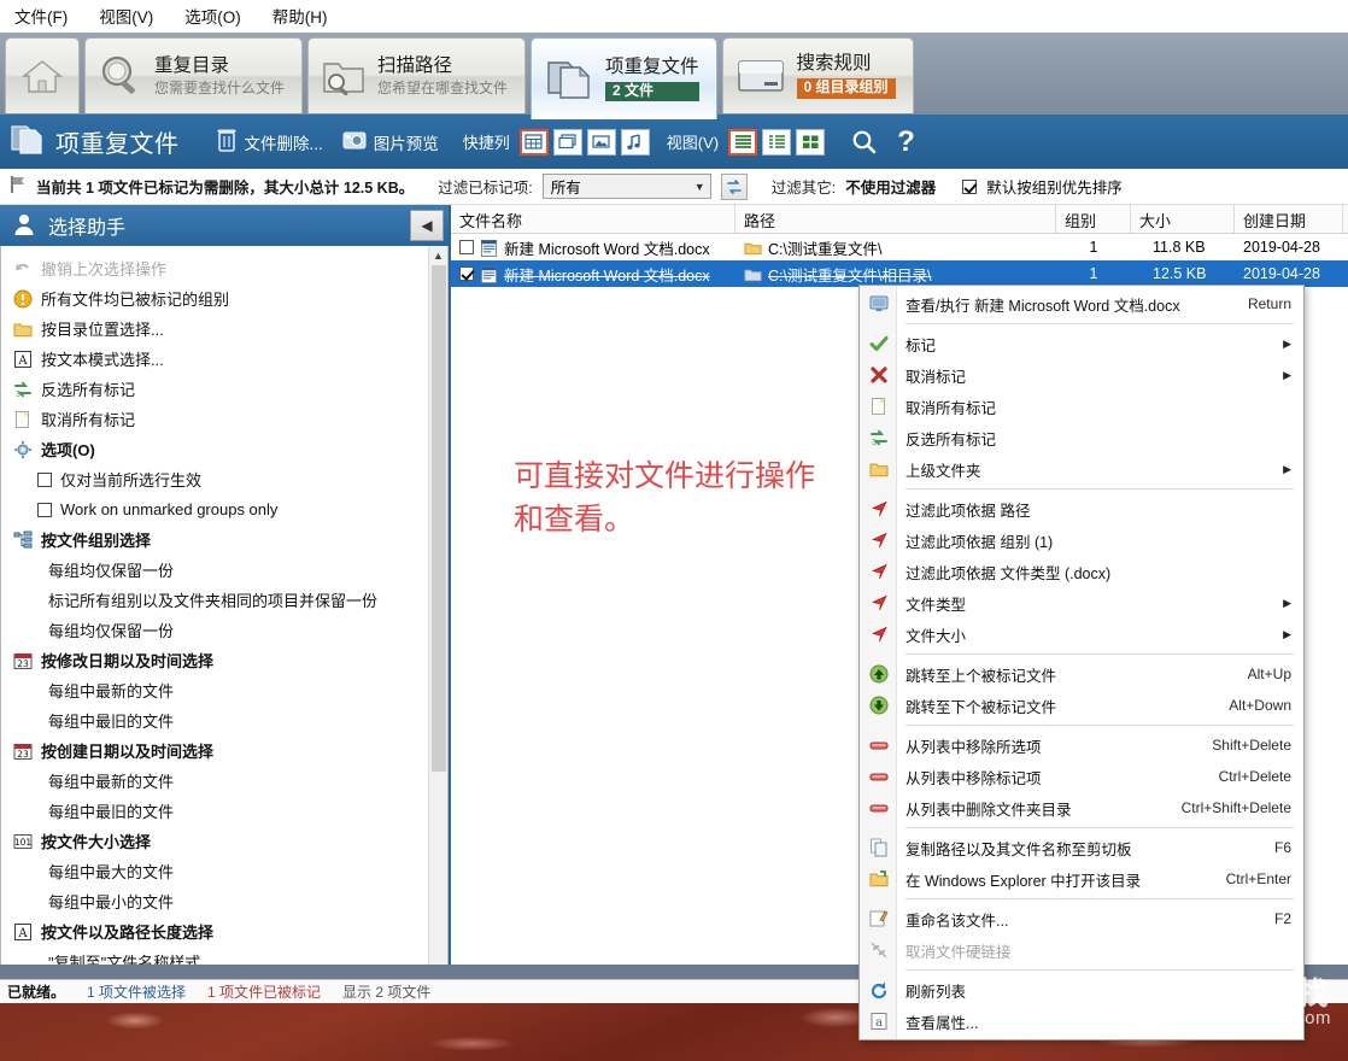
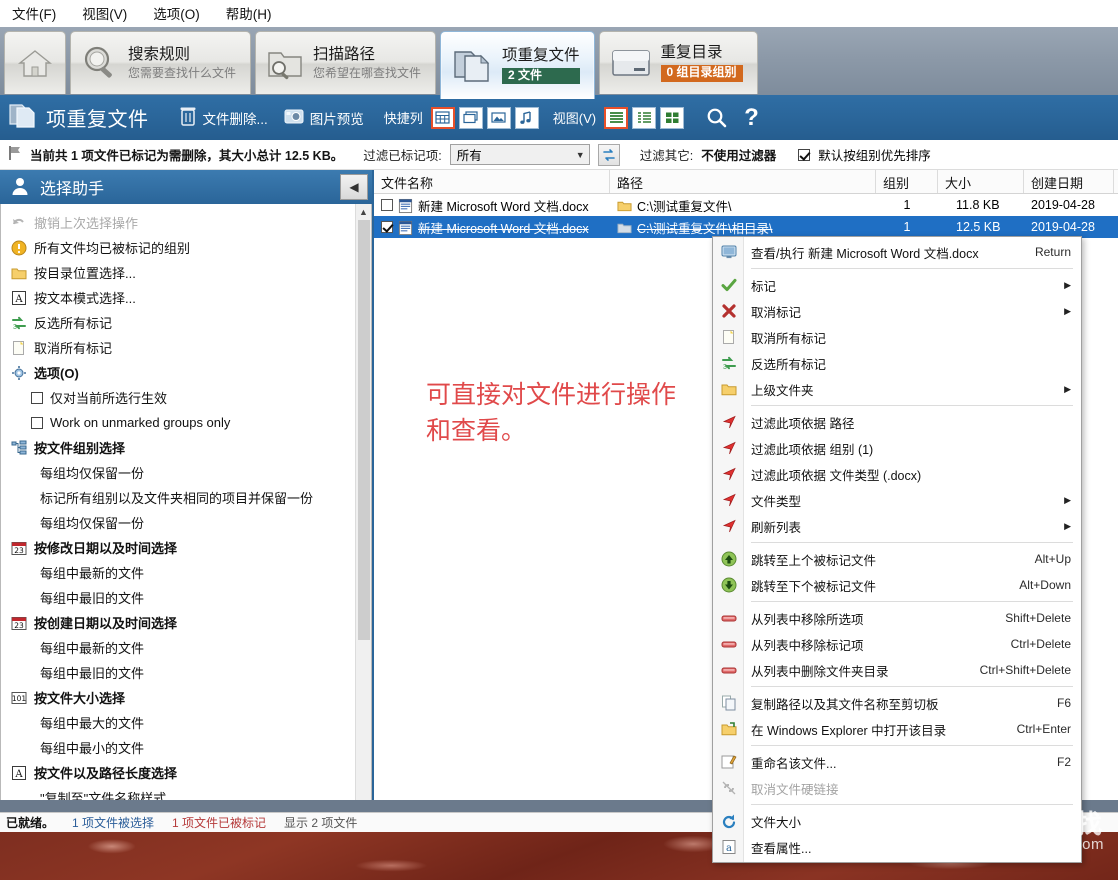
  文件(F)
  视图(V)
  选项(O)
  帮助(H)
- 重复目录
+ 搜索规则
  您需要查找什么文件
  扫描路径
  您希望在哪查找文件
  项重复文件
  2 文件
- 搜索规则
+ 重复目录
  0 组目录组别
  项重复文件
  文件删除...
  图片预览
  快捷列
  视图(V)
  ?
  当前共 1 项文件已标记为需删除，其大小总计 12.5 KB。
  过滤已标记项:
  所有
  ▼
  过滤其它:
  不使用过滤器
  默认按组别优先排序
  选择助手
  ◀
  撤销上次选择操作
  所有文件均已被标记的组别
  按目录位置选择...
  A
  按文本模式选择...
  反选所有标记
  取消所有标记
  选项(O)
  仅对当前所选行生效
  Work on unmarked groups only
  按文件组别选择
  每组均仅保留一份
  标记所有组别以及文件夹相同的项目并保留一份
  每组均仅保留一份
  23
  按修改日期以及时间选择
  每组中最新的文件
  每组中最旧的文件
  23
  按创建日期以及时间选择
  每组中最新的文件
  每组中最旧的文件
  101
  按文件大小选择
  每组中最大的文件
  每组中最小的文件
  A
  按文件以及路径长度选择
  "复制至"文件名称样式
  ▲
  文件名称
  路径
  组别
  大小
  创建日期
  新建 Microsoft Word 文档.docx
  C:\测试重复文件\
  1
  11.8 KB
  2019-04-28
  新建 Microsoft Word 文档.docx
  C:\测试重复文件\相目录\
  1
  12.5 KB
  2019-04-28
  可直接对文件进行操作
  和查看。
  查看/执行 新建 Microsoft Word 文档.docx
  Return
  标记
  ▶
  取消标记
  ▶
  取消所有标记
  反选所有标记
  上级文件夹
  ▶
  过滤此项依据 路径
  过滤此项依据 组别 (1)
  过滤此项依据 文件类型 (.docx)
  文件类型
  ▶
- 文件大小
+ 刷新列表
  ▶
  跳转至上个被标记文件
  Alt+Up
  跳转至下个被标记文件
  Alt+Down
  从列表中移除所选项
  Shift+Delete
  从列表中移除标记项
  Ctrl+Delete
  从列表中删除文件夹目录
  Ctrl+Shift+Delete
  复制路径以及其文件名称至剪切板
  F6
  在 Windows Explorer 中打开该目录
  Ctrl+Enter
  重命名该文件...
  F2
  取消文件硬链接
- 刷新列表
+ 文件大小
  a
  查看属性...
  已就绪。
  1 项文件被选择
  1 项文件已被标记
  显示 2 项文件
  我帮找
  wobangzhao.com
